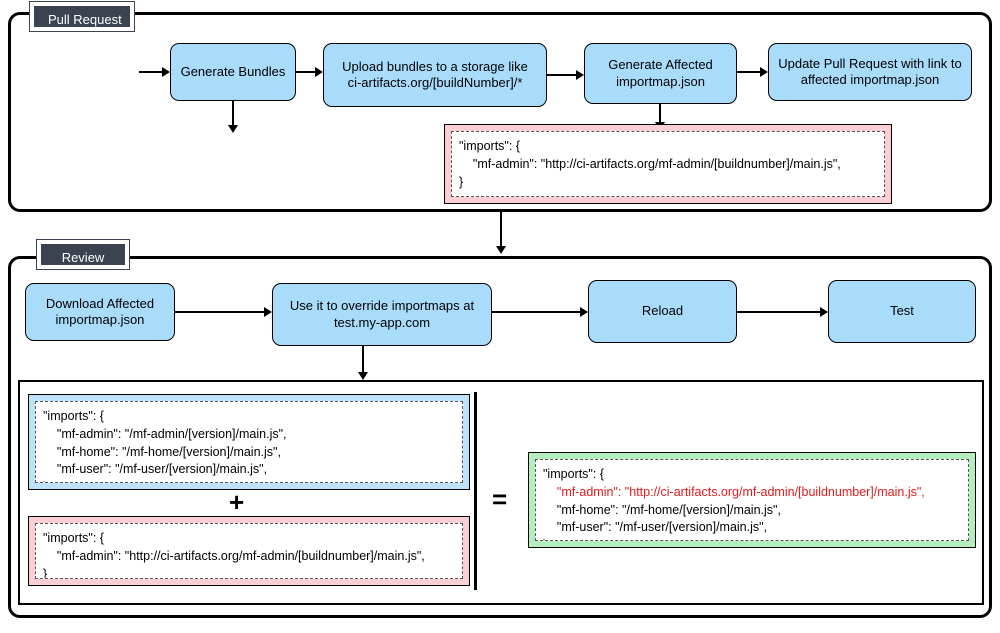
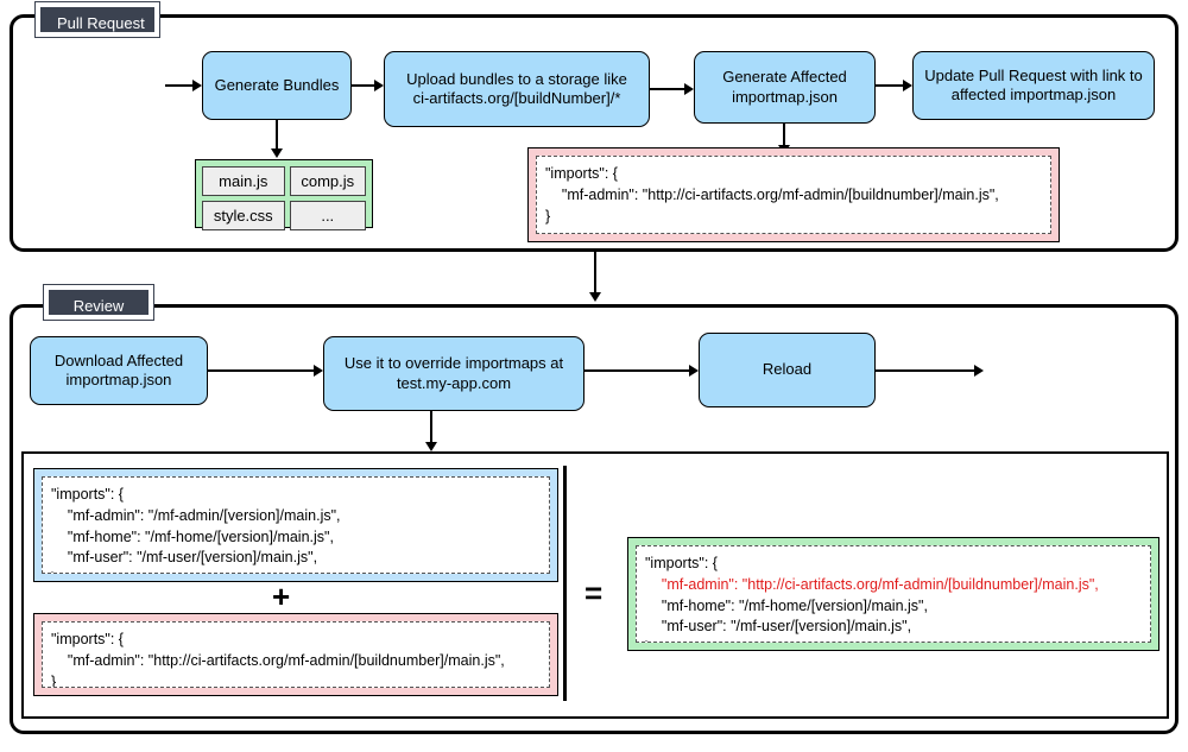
  Pull Request
  Generate Bundles
  Upload bundles to a storage like
  ci-artifacts.org/[buildNumber]/*
  Generate Affected
  importmap.json
  Update Pull Request with link to
  affected importmap.json
+ main.js
+ comp.js
+ style.css
+ ...
  "imports": { "mf-admin": "http://ci-artifacts.org/mf-admin/[buildnumber]/main.js", }
  Review
  Download Affected
  importmap.json
  Use it to override importmaps at
  test.my-app.com
  Reload
- Test
  "imports": { "mf-admin": "/mf-admin/[version]/main.js", "mf-home": "/mf-home/[version]/main.js", "mf-user": "/mf-user/[version]/main.js",
  +
  "imports": { "mf-admin": "http://ci-artifacts.org/mf-admin/[buildnumber]/main.js", }
  =
  "imports": { "mf-admin": "http://ci-artifacts.org/mf-admin/[buildnumber]/main.js", "mf-home": "/mf-home/[version]/main.js", "mf-user": "/mf-user/[version]/main.js",
